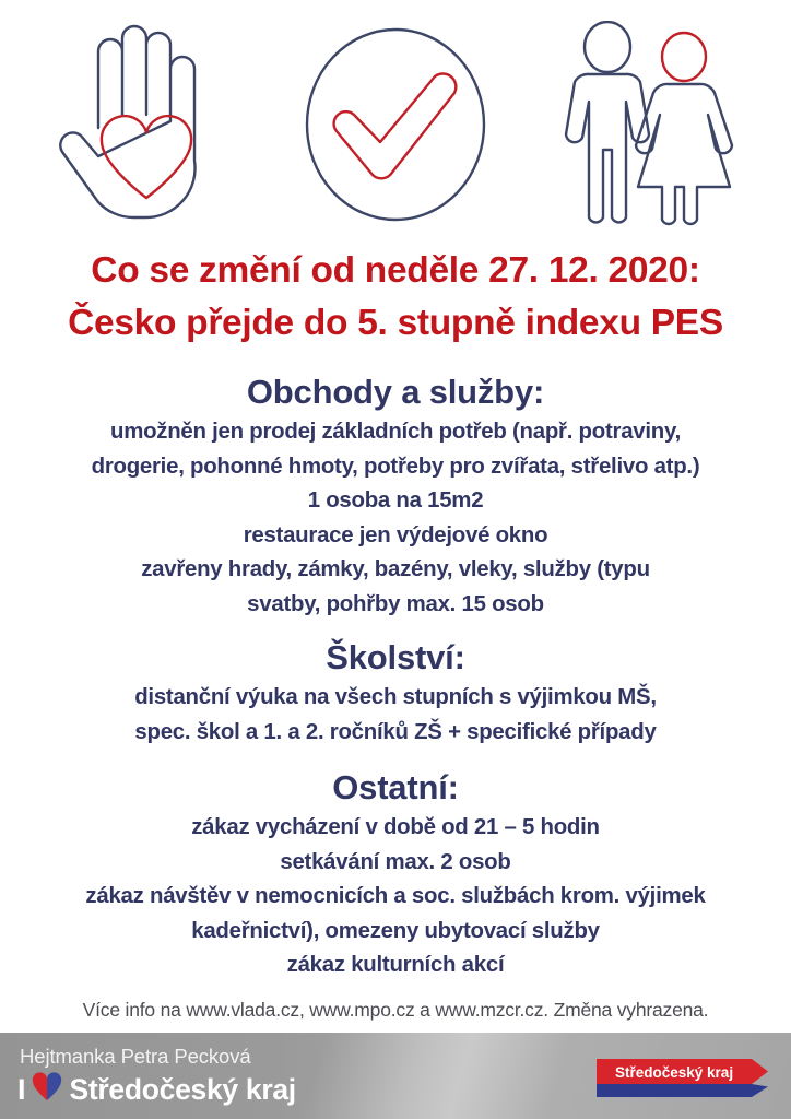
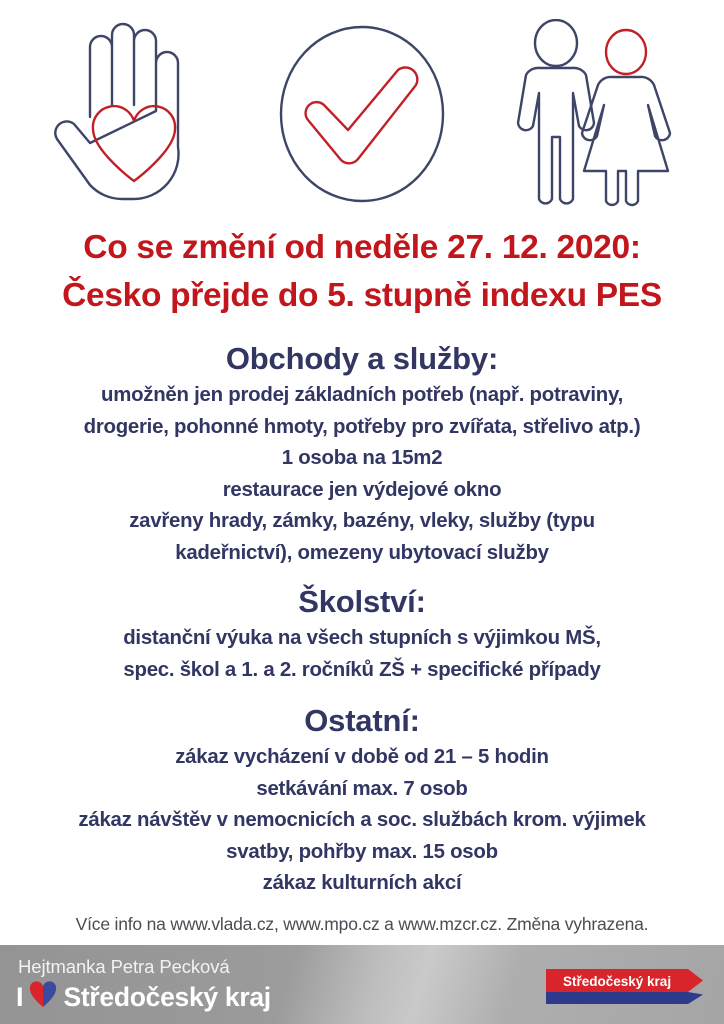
  Co se změní od neděle 27. 12. 2020:
  Česko přejde do 5. stupně indexu PES
  Obchody a služby:
  umožněn jen prodej základních potřeb (např. potraviny,
  drogerie, pohonné hmoty, potřeby pro zvířata, střelivo atp.)
  1 osoba na 15m2
  restaurace jen výdejové okno
  zavřeny hrady, zámky, bazény, vleky, služby (typu
- svatby, pohřby max. 15 osob
+ kadeřnictví), omezeny ubytovací služby
  Školství:
  distanční výuka na všech stupních s výjimkou MŠ,
  spec. škol a 1. a 2. ročníků ZŠ + specifické případy
  Ostatní:
  zákaz vycházení v době od 21 – 5 hodin
- setkávání max. 2 osob
+ setkávání max. 7 osob
  zákaz návštěv v nemocnicích a soc. službách krom. výjimek
- kadeřnictví), omezeny ubytovací služby
+ svatby, pohřby max. 15 osob
  zákaz kulturních akcí
  Více info na www.vlada.cz, www.mpo.cz a www.mzcr.cz. Změna vyhrazena.
  Hejtmanka Petra Pecková
  I
  Středočeský kraj
  Středočeský kraj
